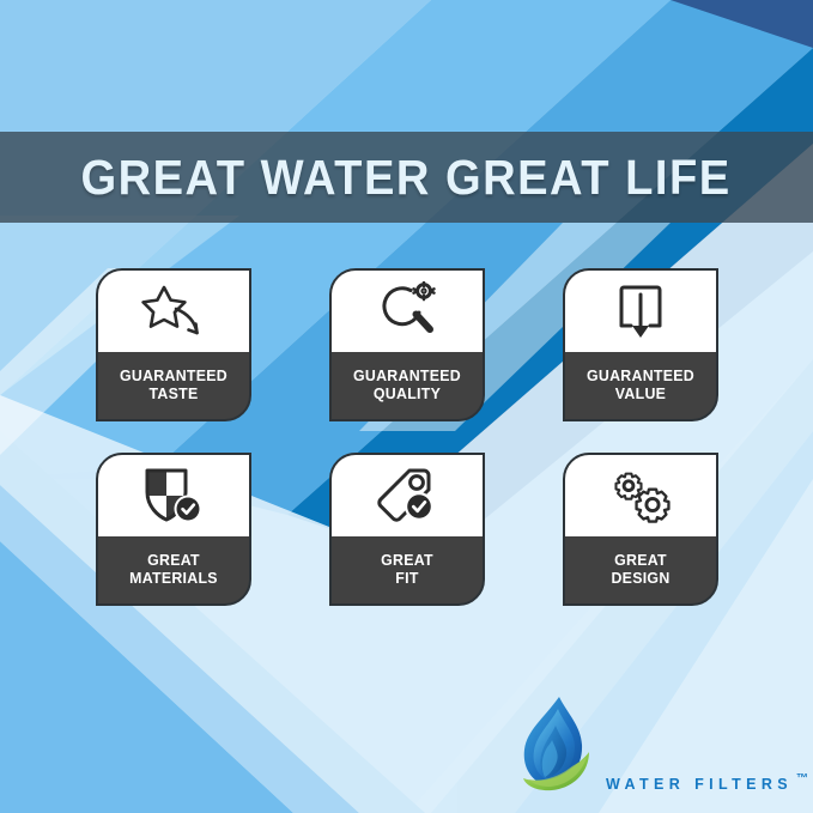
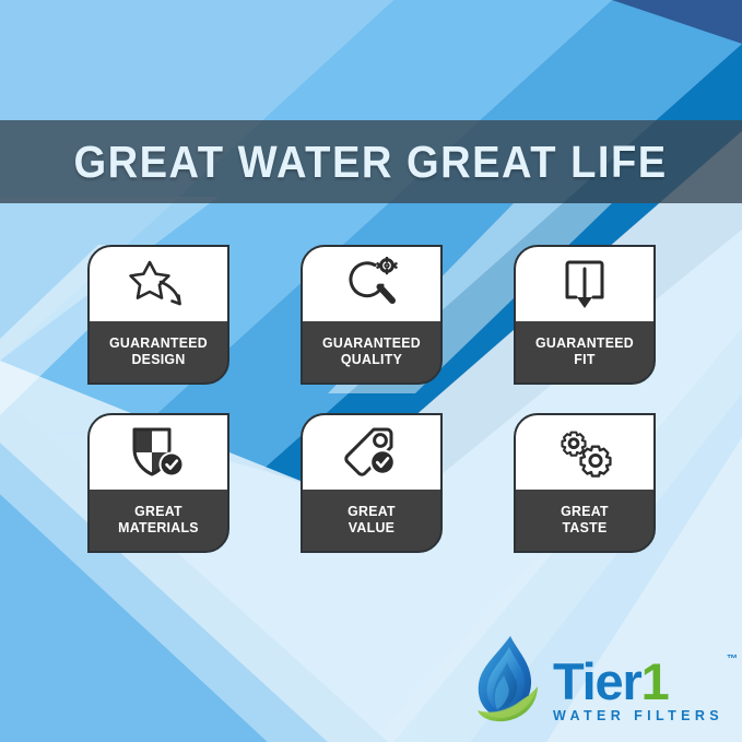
  GREAT WATER GREAT LIFE
  GUARANTEED
- TASTE
+ DESIGN
  GUARANTEED
  QUALITY
  GUARANTEED
- VALUE
+ FIT
  GREAT
  MATERIALS
  GREAT
- FIT
+ VALUE
  GREAT
- DESIGN
+ TASTE
+ Tier1
  ™
  WATER FILTERS
